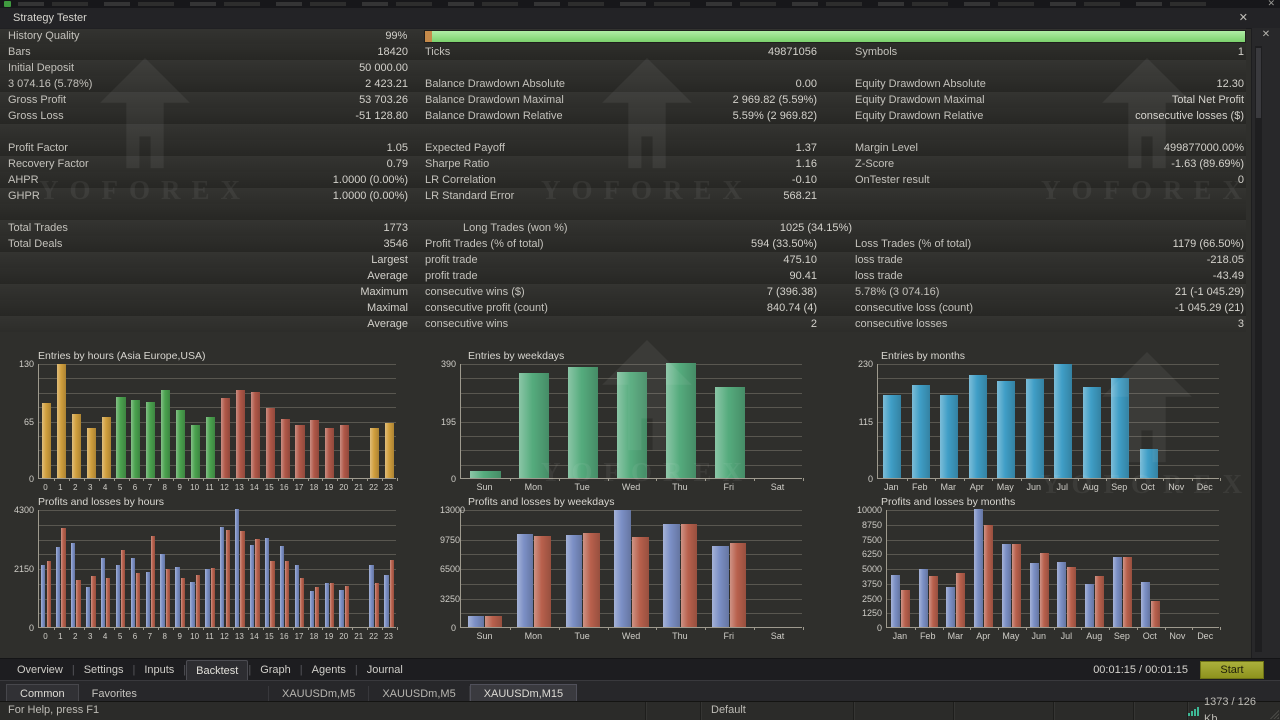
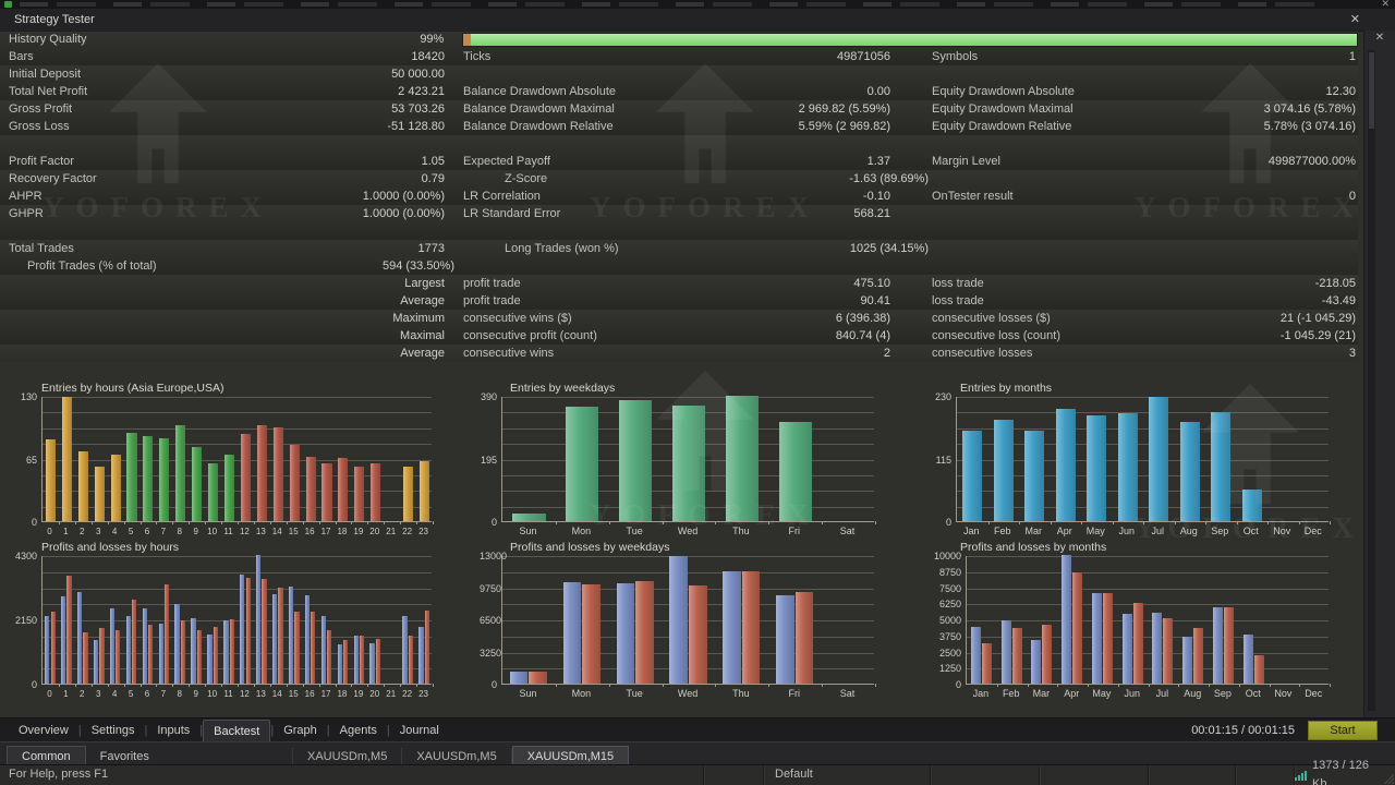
  ✕
  Strategy Tester
  ✕
  ✕
  History Quality
  99%
  Bars
  18420
  Ticks
  49871056
  Symbols
  1
  Initial Deposit
  50 000.00
- 3 074.16 (5.78%)
+ Total Net Profit
  2 423.21
  Balance Drawdown Absolute
  0.00
  Equity Drawdown Absolute
  12.30
  Gross Profit
  53 703.26
  Balance Drawdown Maximal
  2 969.82 (5.59%)
  Equity Drawdown Maximal
- Total Net Profit
+ 3 074.16 (5.78%)
  Gross Loss
  -51 128.80
  Balance Drawdown Relative
  5.59% (2 969.82)
  Equity Drawdown Relative
- consecutive losses ($)
+ 5.78% (3 074.16)
  Profit Factor
  1.05
  Expected Payoff
  1.37
  Margin Level
  499877000.00%
  Recovery Factor
  0.79
- Sharpe Ratio
- 1.16
  Z-Score
  -1.63 (89.69%)
  AHPR
  1.0000 (0.00%)
  LR Correlation
  -0.10
  OnTester result
  0
  GHPR
  1.0000 (0.00%)
  LR Standard Error
  568.21
  Total Trades
  1773
  Long Trades (won %)
  1025 (34.15%)
- Total Deals
- 3546
  Profit Trades (% of total)
  594 (33.50%)
- Loss Trades (% of total)
- 1179 (66.50%)
  Largest
  profit trade
  475.10
  loss trade
  -218.05
  Average
  profit trade
  90.41
  loss trade
  -43.49
  Maximum
  consecutive wins ($)
- 7 (396.38)
+ 6 (396.38)
- 5.78% (3 074.16)
+ consecutive losses ($)
  21 (-1 045.29)
  Maximal
  consecutive profit (count)
  840.74 (4)
  consecutive loss (count)
  -1 045.29 (21)
  Average
  consecutive wins
  2
  consecutive losses
  3
  Entries by hours (Asia Europe,USA)
  130
  65
  0
  0
  1
  2
  3
  4
  5
  6
  7
  8
  9
  10
  11
  12
  13
  14
  15
  16
  17
  18
  19
  20
  21
  22
  23
  Entries by weekdays
  390
  195
  0
  Sun
  Mon
  Tue
  Wed
  Thu
  Fri
  Sat
  Entries by months
  230
  115
  0
  Jan
  Feb
  Mar
  Apr
  May
  Jun
  Jul
  Aug
  Sep
  Oct
  Nov
  Dec
  Profits and losses by hours
  4300
  2150
  0
  0
  1
  2
  3
  4
  5
  6
  7
  8
  9
  10
  11
  12
  13
  14
  15
  16
  17
  18
  19
  20
  21
  22
  23
  Profits and losses by weekdays
  13000
  9750
  6500
  3250
  0
  Sun
  Mon
  Tue
  Wed
  Thu
  Fri
  Sat
  Profits and losses by months
  10000
  8750
  7500
  6250
  5000
  3750
  2500
  1250
  0
  Jan
  Feb
  Mar
  Apr
  May
  Jun
  Jul
  Aug
  Sep
  Oct
  Nov
  Dec
  Overview
  |
  Settings
  |
  Inputs
  |
  Backtest
  |
  Graph
  |
  Agents
  |
  Journal
  00:01:15 / 00:01:15
  Start
  Common
  Favorites
  XAUUSDm,M5
  XAUUSDm,M5
  XAUUSDm,M15
  For Help, press F1
  Default
  1373 / 126 Kb
  YOFOREX
  YOFOREX
  YOFOREX
  YOFOREX
  YOFOREX
